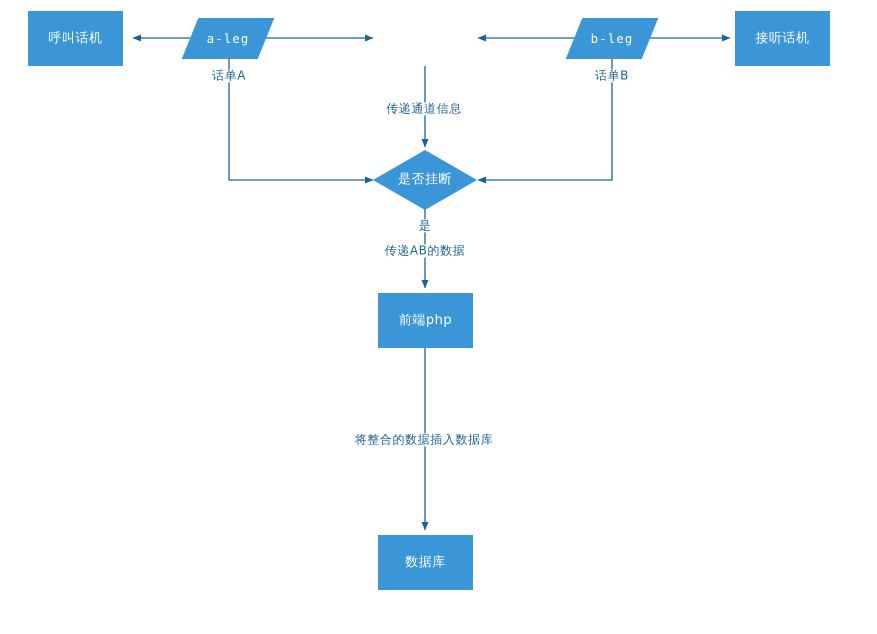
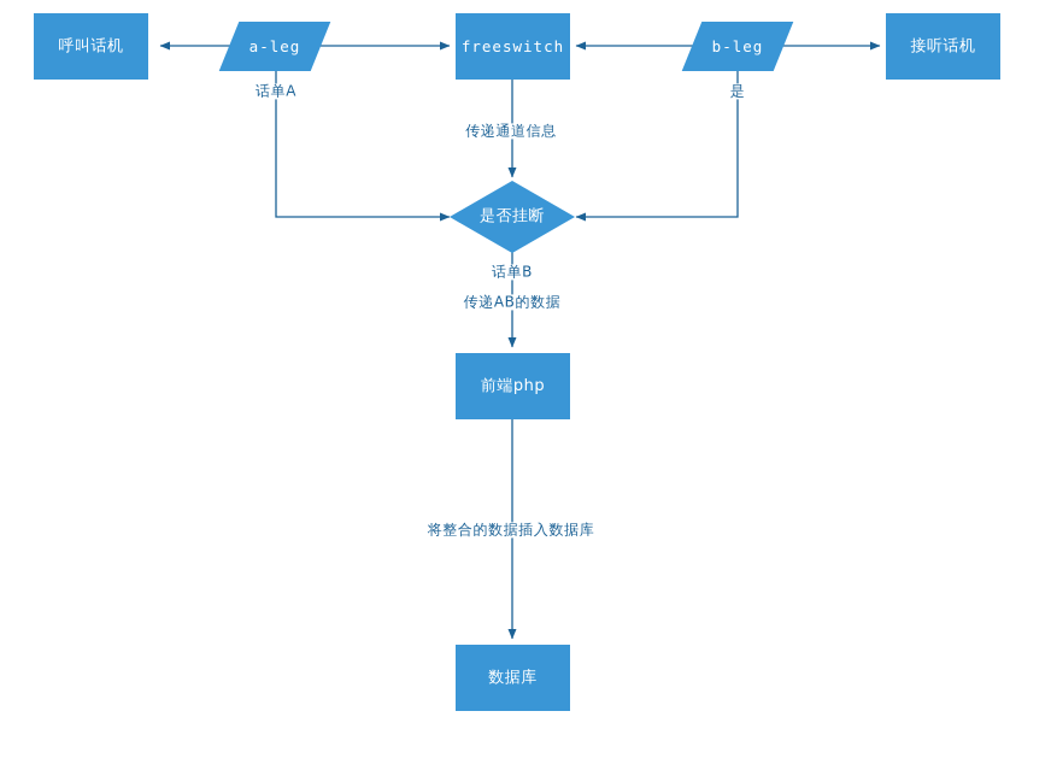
  呼叫话机
  a-leg
+ freeswitch
  b-leg
  接听话机
  是否挂断
  前端php
  数据库
  话单A
- 话单B
+ 是
  传递通道信息
- 是
+ 话单B
  传递AB的数据
  将整合的数据插入数据库
